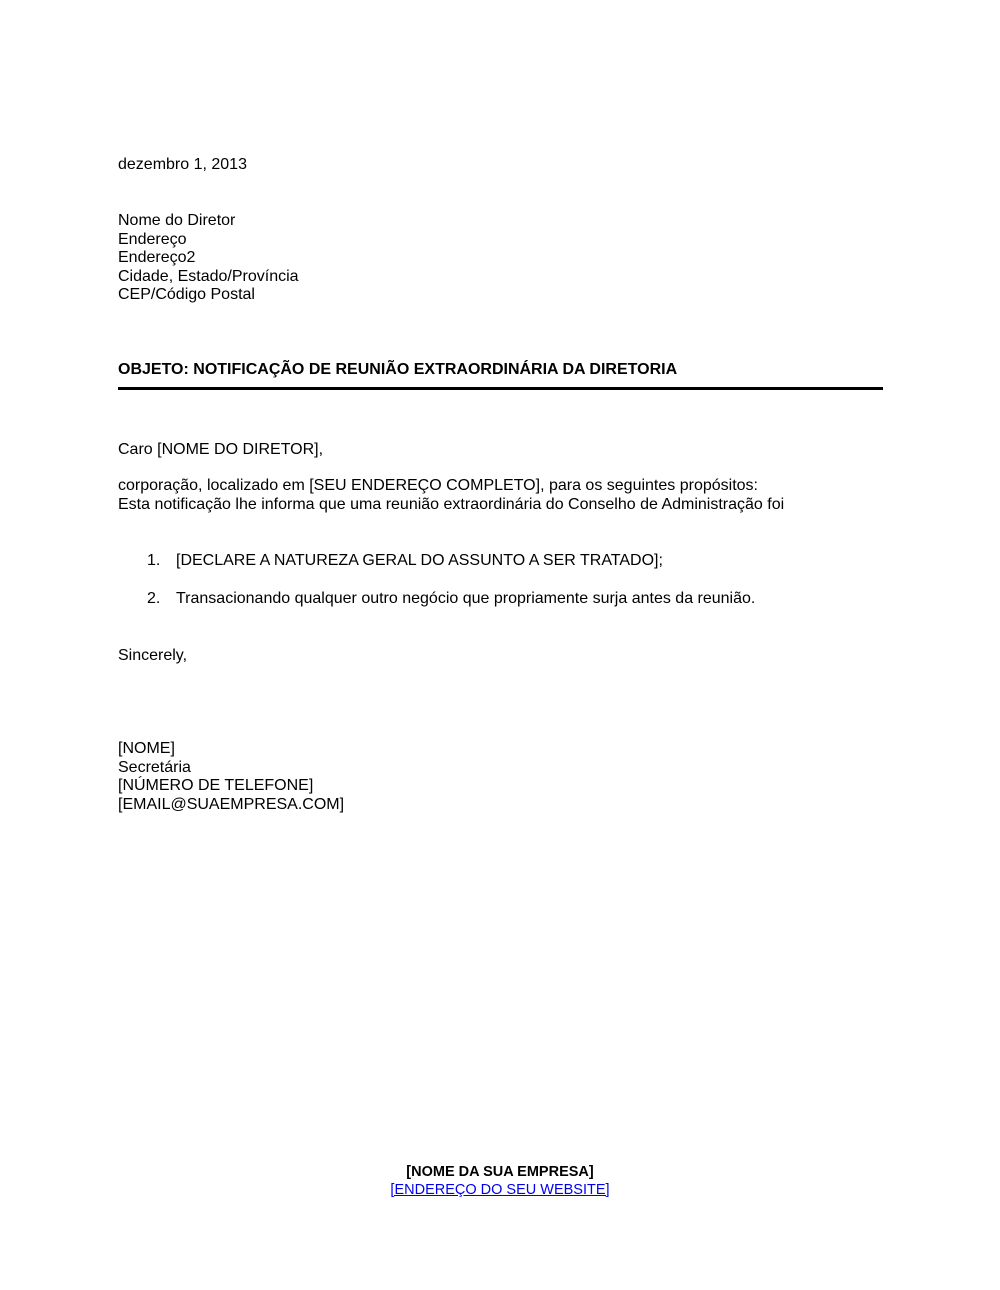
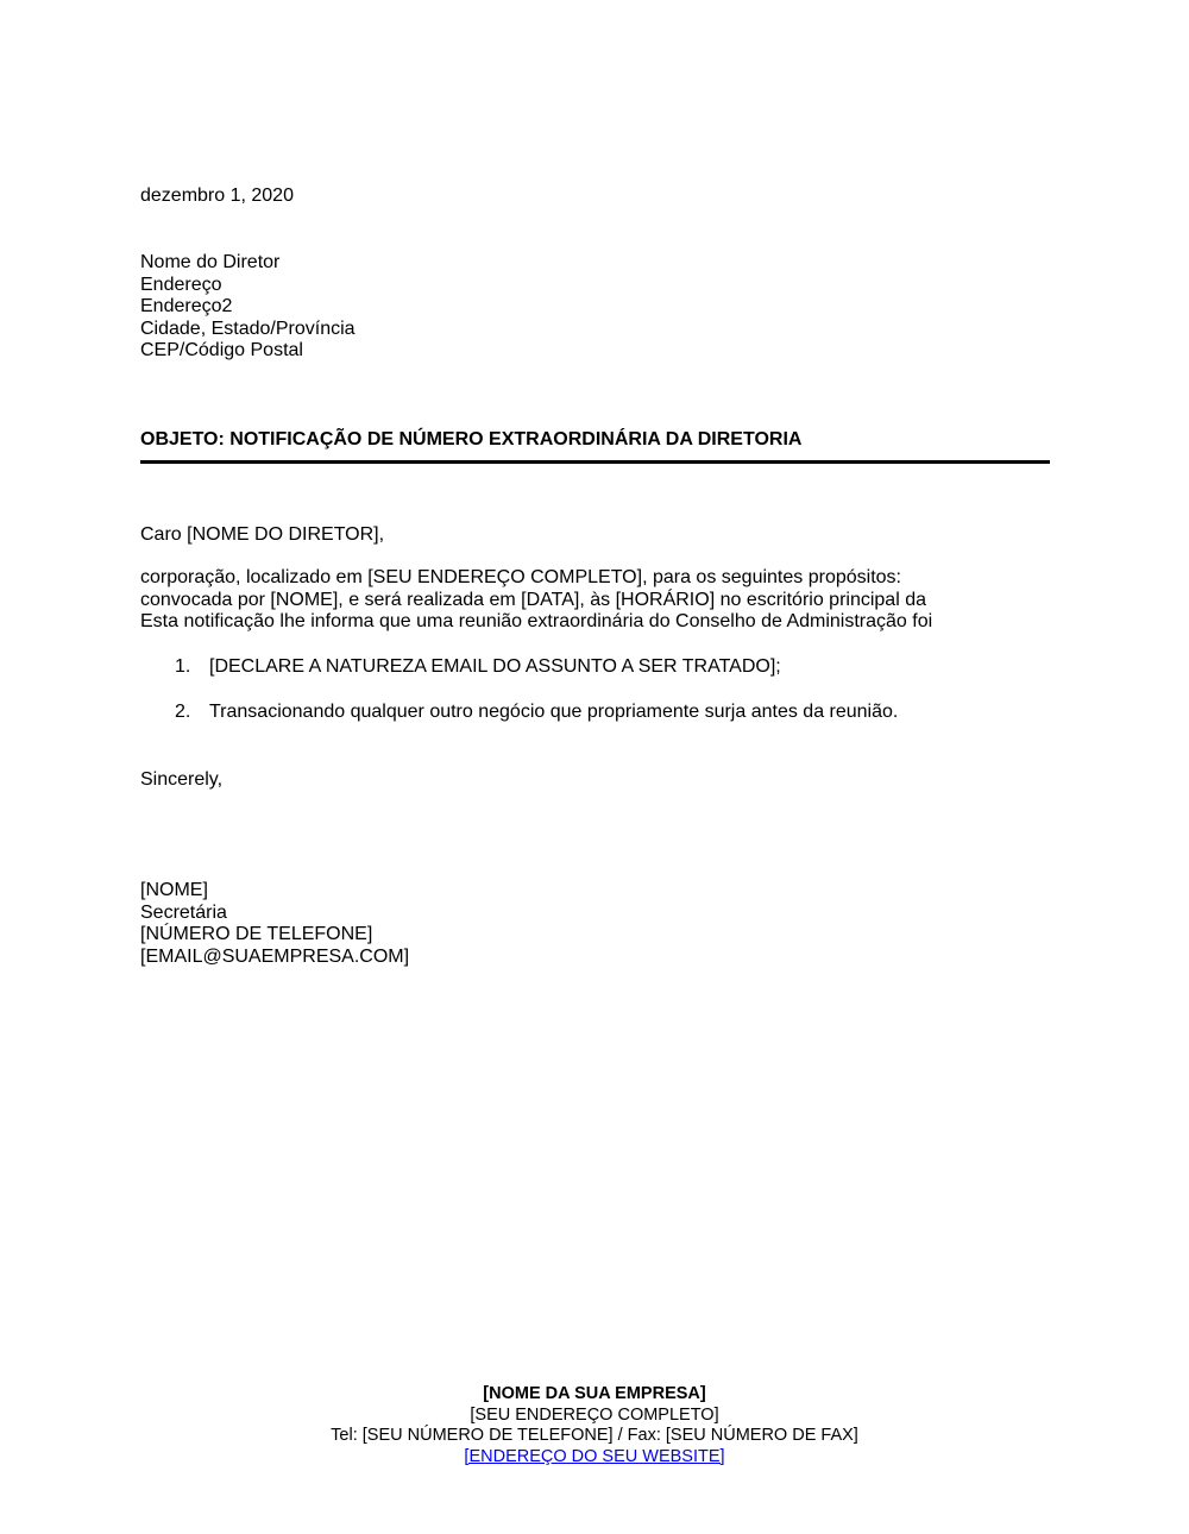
- dezembro 1, 2013
+ dezembro 1, 2020
  Nome do Diretor
  Endereço
  Endereço2
  Cidade, Estado/Província
  CEP/Código Postal
- OBJETO: NOTIFICAÇÃO DE REUNIÃO EXTRAORDINÁRIA DA DIRETORIA
+ OBJETO: NOTIFICAÇÃO DE NÚMERO EXTRAORDINÁRIA DA DIRETORIA
  Caro [NOME DO DIRETOR],
  corporação, localizado em [SEU ENDEREÇO COMPLETO], para os seguintes propósitos:
+ convocada por [NOME], e será realizada em [DATA], às [HORÁRIO] no escritório principal da
  Esta notificação lhe informa que uma reunião extraordinária do Conselho de Administração foi
- 1. [DECLARE A NATUREZA GERAL DO ASSUNTO A SER TRATADO];
+ 1. [DECLARE A NATUREZA EMAIL DO ASSUNTO A SER TRATADO];
  2. Transacionando qualquer outro negócio que propriamente surja antes da reunião.
  Sincerely,
  [NOME]
  Secretária
  [NÚMERO DE TELEFONE]
  [EMAIL@SUAEMPRESA.COM]
  [NOME DA SUA EMPRESA]
+ [SEU ENDEREÇO COMPLETO]
+ Tel: [SEU NÚMERO DE TELEFONE] / Fax: [SEU NÚMERO DE FAX]
  [ENDEREÇO DO SEU WEBSITE]
